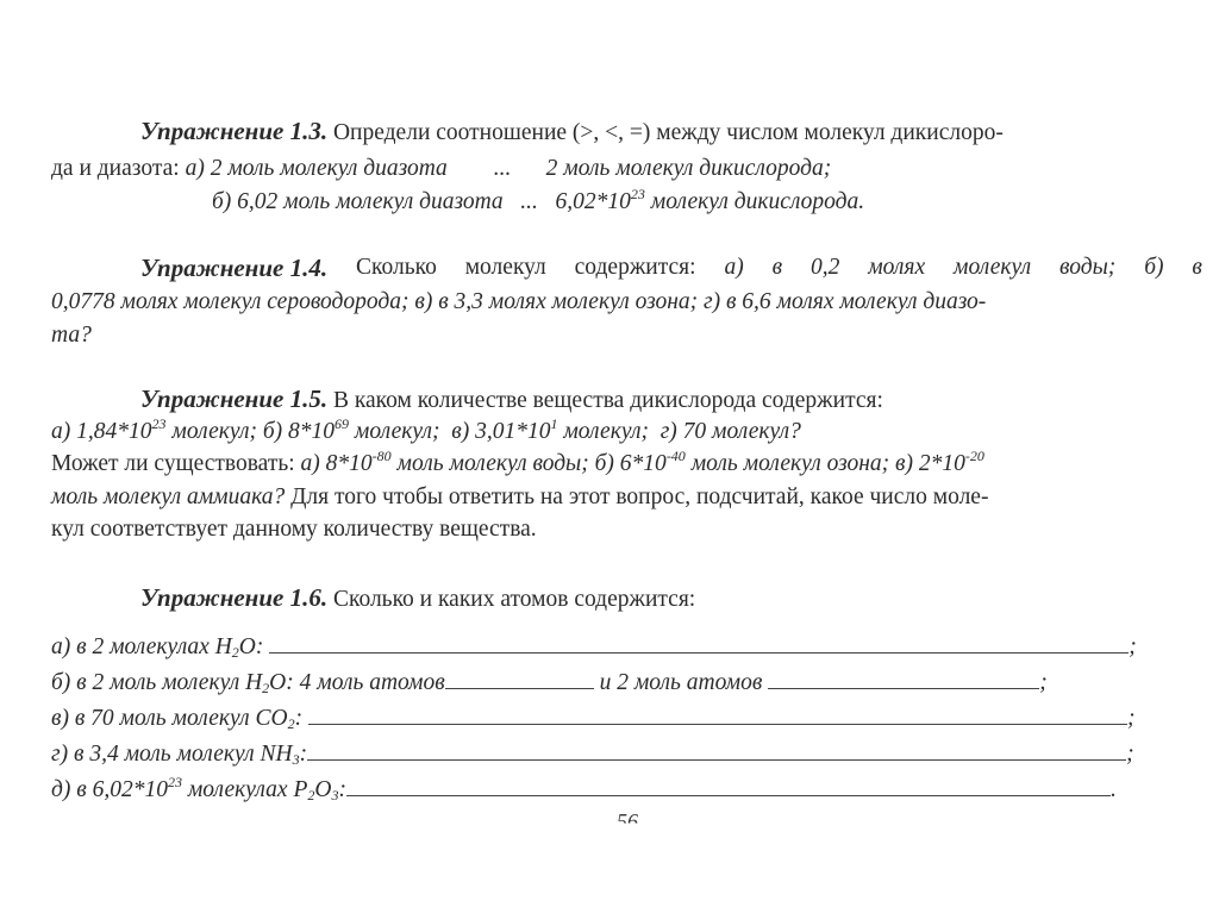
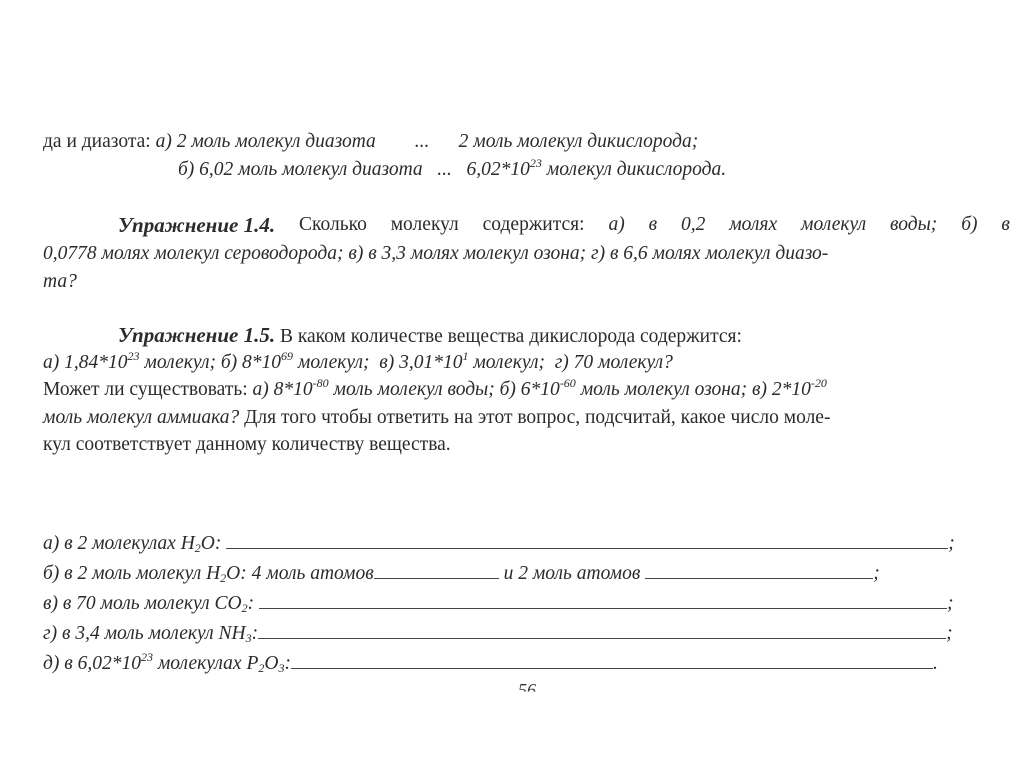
- Упражнение 1.3. Определи соотношение (>, <, =) между числом молекул дикислоро-
  да и диазота: а) 2 моль молекул диазота ... 2 моль молекул дикислорода;
  б) 6,02 моль молекул диазота ... 6,02*1023 молекул дикислорода.
  Упражнение 1.4.
  Сколько
  молекул
  содержится:
  а)
  в
  0,2
  молях
  молекул
  воды;
  б)
  в
  0,0778 молях молекул сероводорода; в) в 3,3 молях молекул озона; г) в 6,6 молях молекул диазо-
  та?
  Упражнение 1.5. В каком количестве вещества дикислорода содержится:
  а) 1,84*1023 молекул; б) 8*1069 молекул; в) 3,01*101 молекул; г) 70 молекул?
- Может ли существовать: а) 8*10-80 моль молекул воды; б) 6*10-40 моль молекул озона; в) 2*10-20
+ Может ли существовать: а) 8*10-80 моль молекул воды; б) 6*10-60 моль молекул озона; в) 2*10-20
  моль молекул аммиака? Для того чтобы ответить на этот вопрос, подсчитай, какое число моле-
  кул соответствует данному количеству вещества.
- Упражнение 1.6. Сколько и каких атомов содержится:
  а) в 2 молекулах H2O: ;
  б) в 2 моль молекул H2O: 4 моль атомов и 2 моль атомов ;
  в) в 70 моль молекул CO2: ;
  г) в 3,4 моль молекул NH3: ;
  д) в 6,02*1023 молекулах P2O3: .
  56
